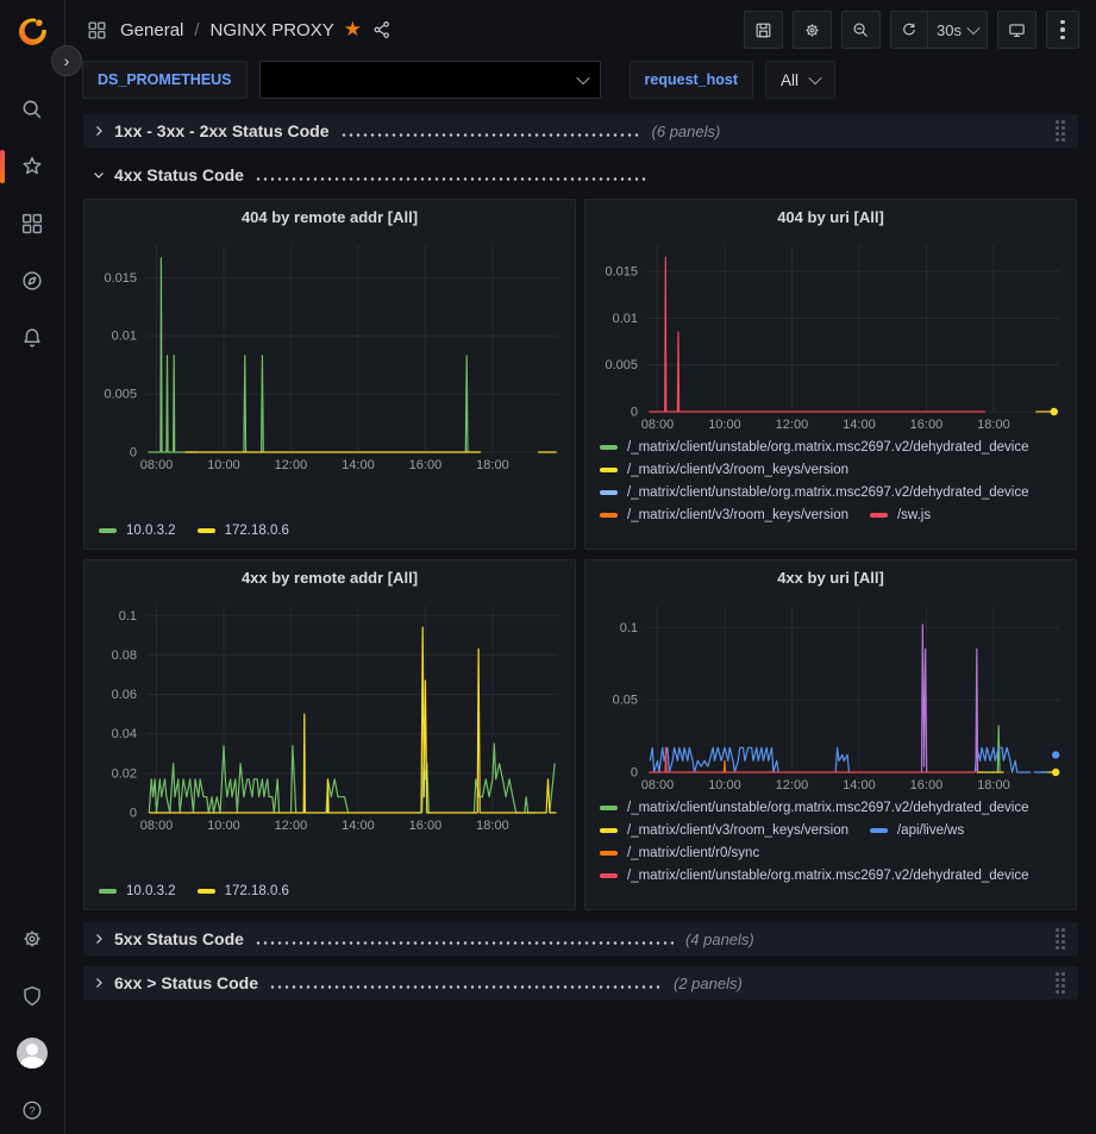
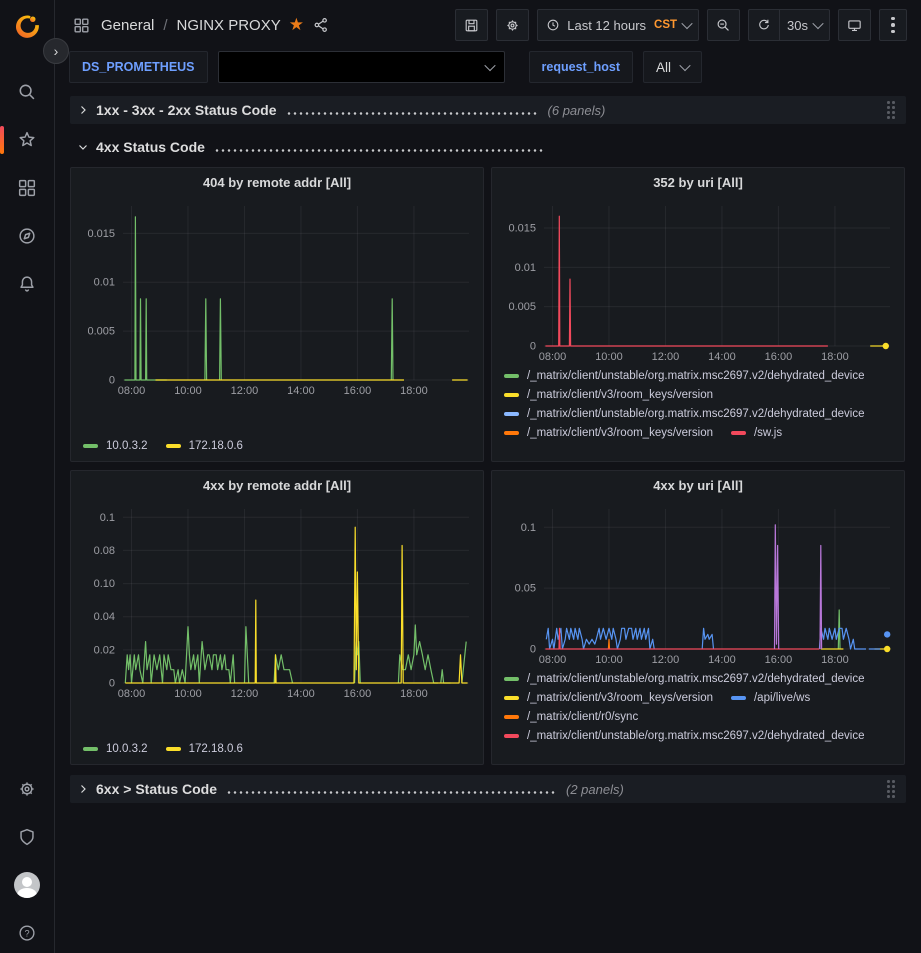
  ?
  ›
  General
  /
  NGINX PROXY
  ★
+ Last 12 hours
+ CST
  30s
  DS_PROMETHEUS
  request_host
  All
  1xx - 3xx - 2xx Status Code
  (6 panels)
  4xx Status Code
  404 by remote addr [All]
  0
  0.005
  0.01
  0.015
  08:00
  10:00
  12:00
  14:00
  16:00
  18:00
  10.0.3.2
  172.18.0.6
- 404 by uri [All]
+ 352 by uri [All]
  0
  0.005
  0.01
  0.015
  08:00
  10:00
  12:00
  14:00
  16:00
  18:00
  /_matrix/client/unstable/org.matrix.msc2697.v2/dehydrated_device
  /_matrix/client/v3/room_keys/version
  /_matrix/client/unstable/org.matrix.msc2697.v2/dehydrated_device
  /_matrix/client/v3/room_keys/version
  /sw.js
  4xx by remote addr [All]
  0
  0.02
  0.04
- 0.06
+ 0.10
  0.08
  0.1
  08:00
  10:00
  12:00
  14:00
  16:00
  18:00
  10.0.3.2
  172.18.0.6
  4xx by uri [All]
  0
  0.05
  0.1
  08:00
  10:00
  12:00
  14:00
  16:00
  18:00
  /_matrix/client/unstable/org.matrix.msc2697.v2/dehydrated_device
  /_matrix/client/v3/room_keys/version
  /api/live/ws
  /_matrix/client/r0/sync
  /_matrix/client/unstable/org.matrix.msc2697.v2/dehydrated_device
- 5xx Status Code
- (4 panels)
  6xx > Status Code
  (2 panels)
